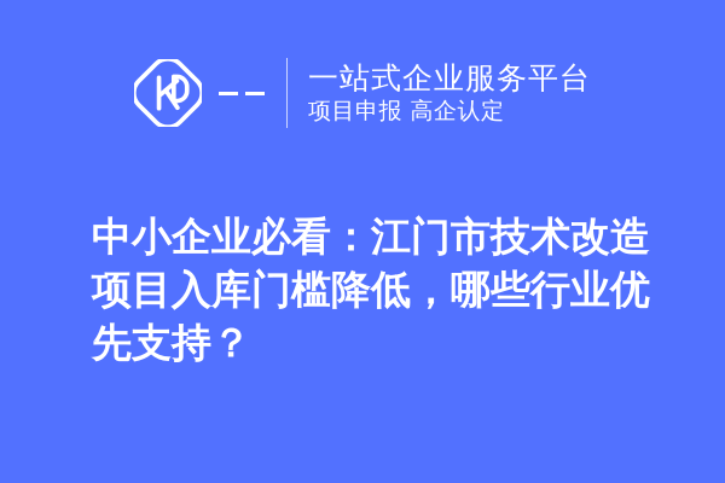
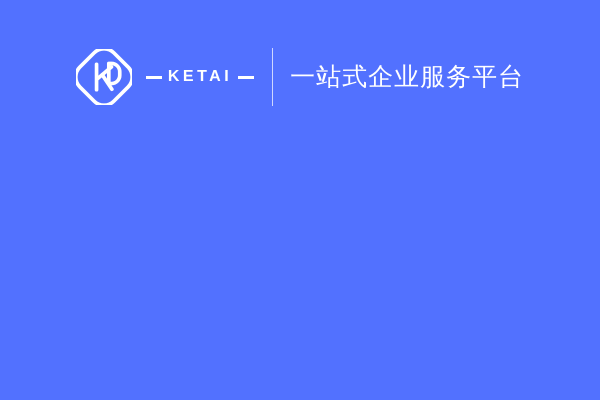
+ KETAI
  一站式企业服务平台
- 项目申报 高企认定
- 中小企业必看：江门市技术改造项目入库门槛降低，哪些行业优先支持？
